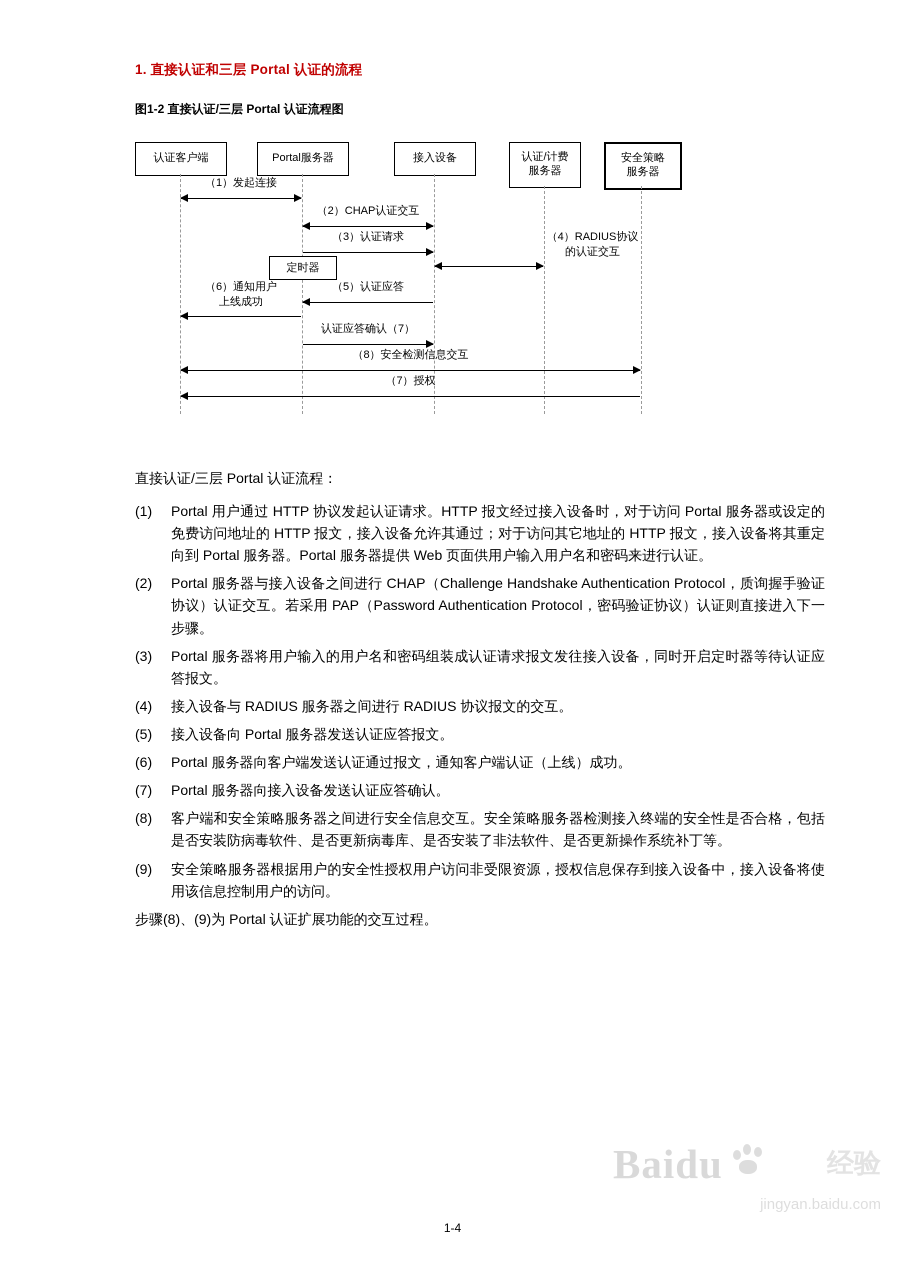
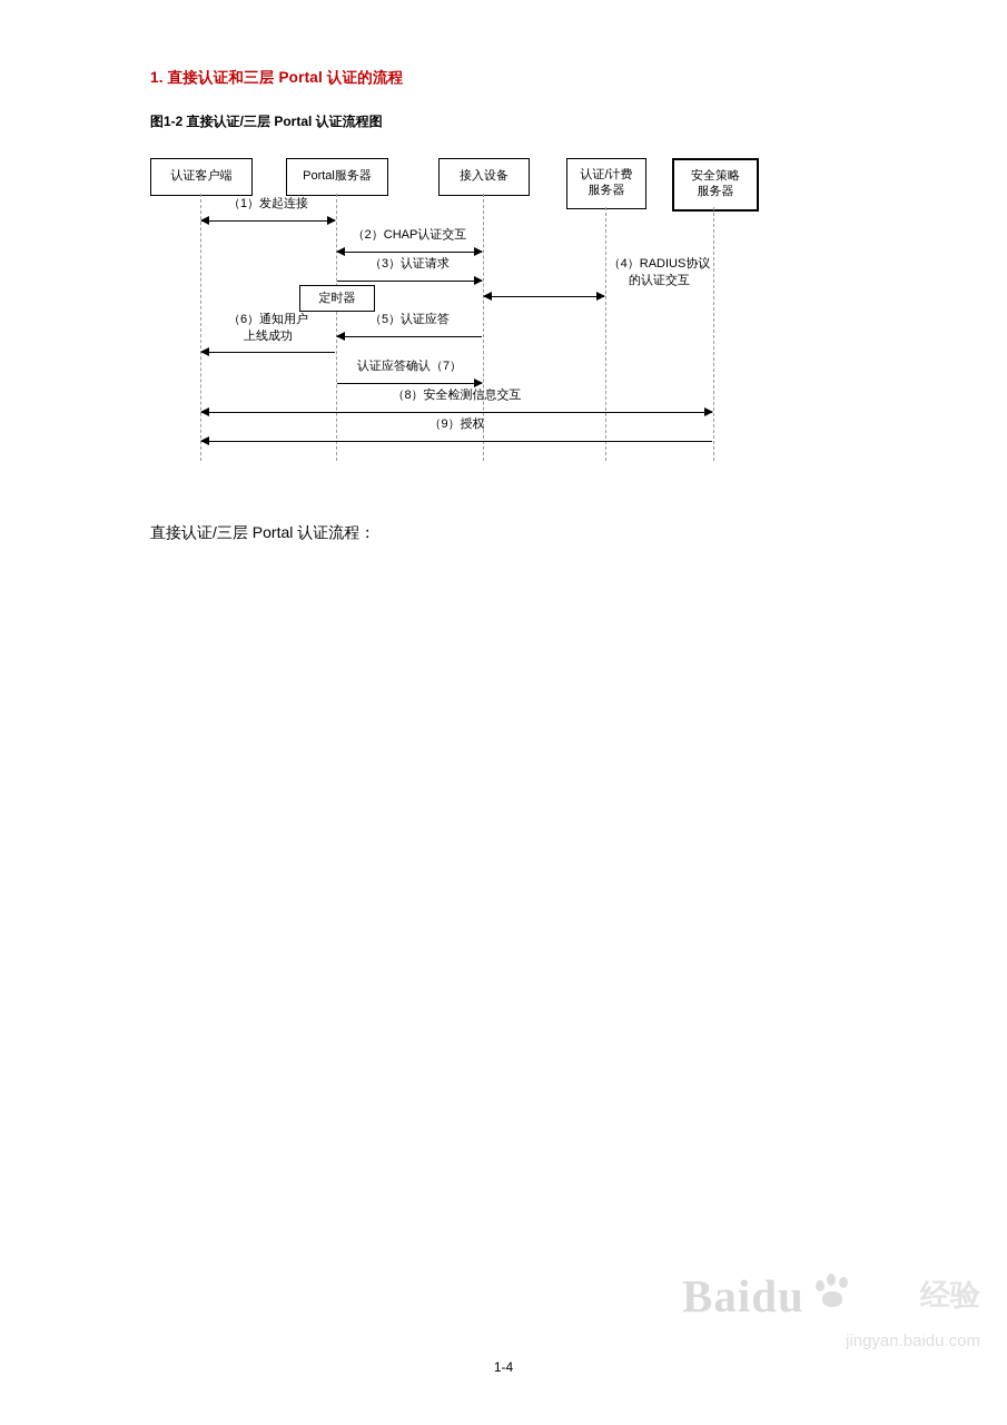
  1. 直接认证和三层 Portal 认证的流程
  图1-2 直接认证/三层 Portal 认证流程图
  认证客户端
  Portal服务器
  接入设备
  认证/计费
  服务器
  安全策略
  服务器
  （1）发起连接
  （2）CHAP认证交互
  （3）认证请求
  （4）RADIUS协议
  的认证交互
  定时器
  （5）认证应答
  （6）通知用户
  上线成功
  认证应答确认（7）
  （8）安全检测信息交互
- （7）授权
+ （9）授权
  直接认证/三层 Portal 认证流程：
- (1)
- Portal 用户通过 HTTP 协议发起认证请求。HTTP 报文经过接入设备时，对于访问 Portal 服务器或设定的免费访问地址的 HTTP 报文，接入设备允许其通过；对于访问其它地址的 HTTP 报文，接入设备将其重定向到 Portal 服务器。Portal 服务器提供 Web 页面供用户输入用户名和密码来进行认证。
- (2)
- Portal 服务器与接入设备之间进行 CHAP（Challenge Handshake Authentication Protocol，质询握手验证协议）认证交互。若采用 PAP（Password Authentication Protocol，密码验证协议）认证则直接进入下一步骤。
- (3)
- Portal 服务器将用户输入的用户名和密码组装成认证请求报文发往接入设备，同时开启定时器等待认证应答报文。
- (4)
- 接入设备与 RADIUS 服务器之间进行 RADIUS 协议报文的交互。
- (5)
- 接入设备向 Portal 服务器发送认证应答报文。
- (6)
- Portal 服务器向客户端发送认证通过报文，通知客户端认证（上线）成功。
- (7)
- Portal 服务器向接入设备发送认证应答确认。
- (8)
- 客户端和安全策略服务器之间进行安全信息交互。安全策略服务器检测接入终端的安全性是否合格，包括是否安装防病毒软件、是否更新病毒库、是否安装了非法软件、是否更新操作系统补丁等。
- (9)
- 安全策略服务器根据用户的安全性授权用户访问非受限资源，授权信息保存到接入设备中，接入设备将使用该信息控制用户的访问。
- 步骤(8)、(9)为 Portal 认证扩展功能的交互过程。
  1-4
  Baidu
  经验
  jingyan.baidu.com
